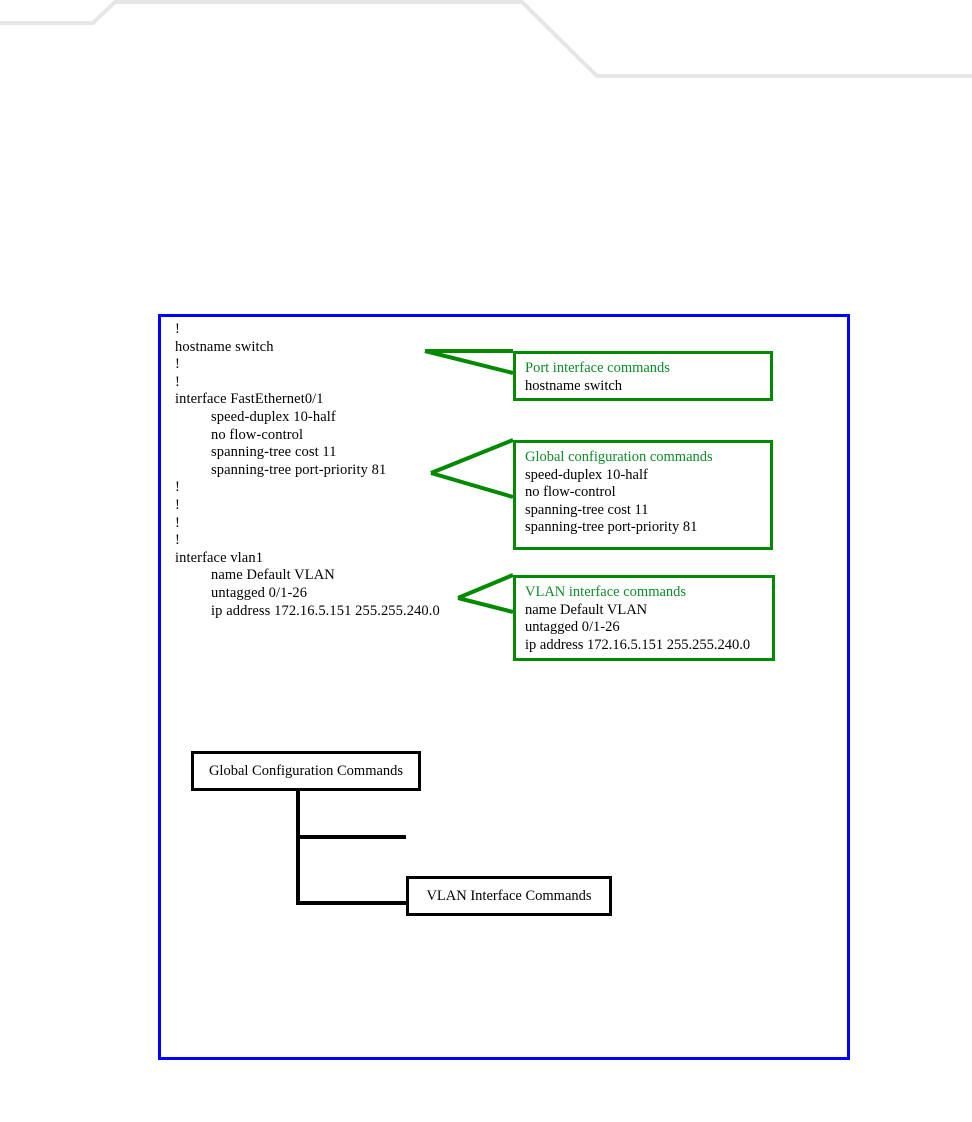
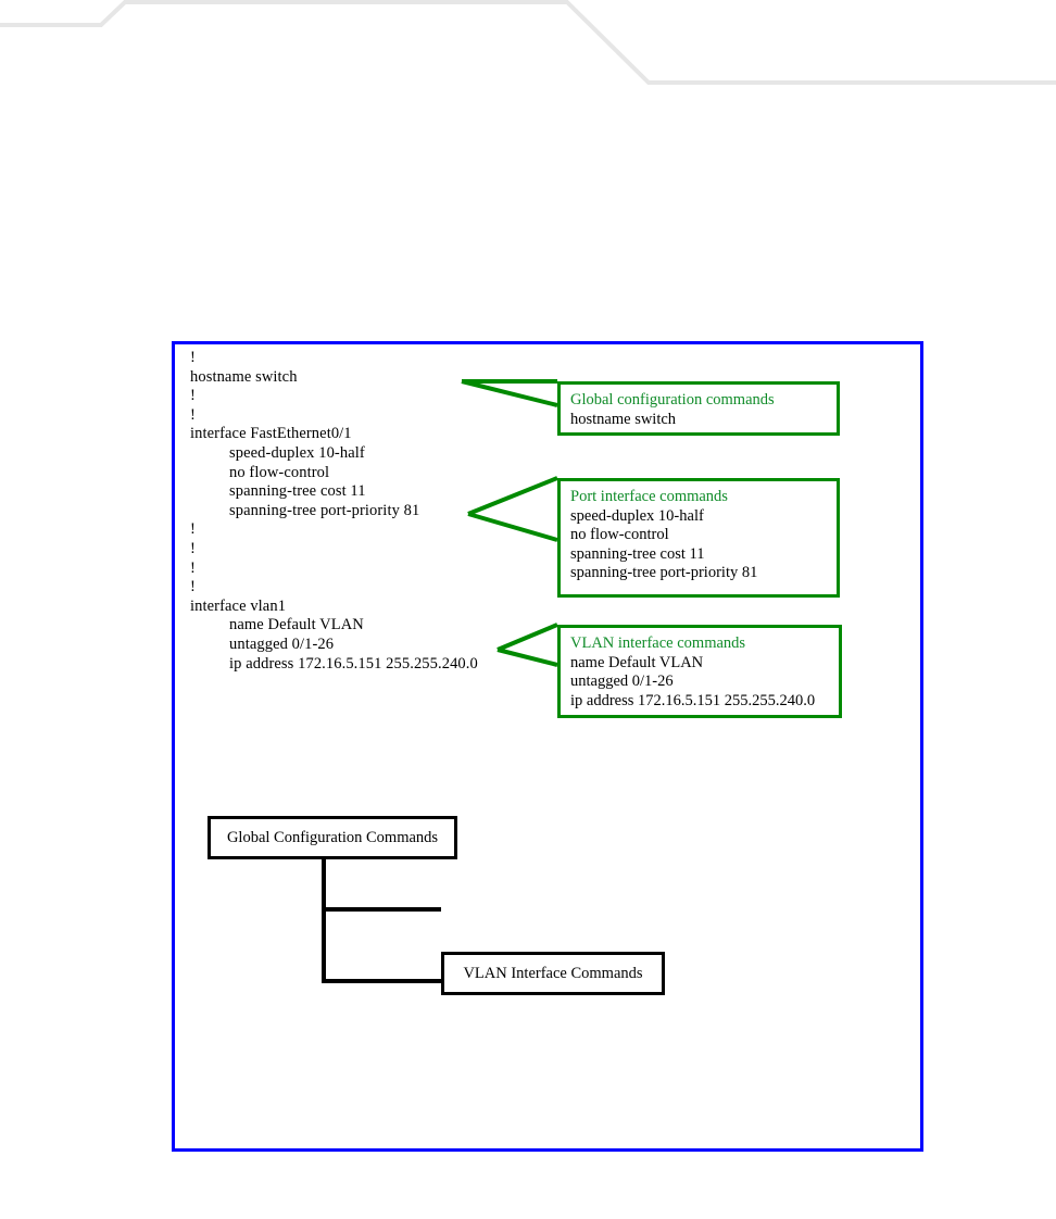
  !
  hostname switch
  !
  !
  interface FastEthernet0/1
  speed-duplex 10-half
  no flow-control
  spanning-tree cost 11
  spanning-tree port-priority 81
  !
  !
  !
  !
  interface vlan1
  name Default VLAN
  untagged 0/1-26
  ip address 172.16.5.151 255.255.240.0
- Port interface commands
+ Global configuration commands
  hostname switch
- Global configuration commands
+ Port interface commands
  speed-duplex 10-half
  no flow-control
  spanning-tree cost 11
  spanning-tree port-priority 81
  VLAN interface commands
  name Default VLAN
  untagged 0/1-26
  ip address 172.16.5.151 255.255.240.0
  Global Configuration Commands
  VLAN Interface Commands
